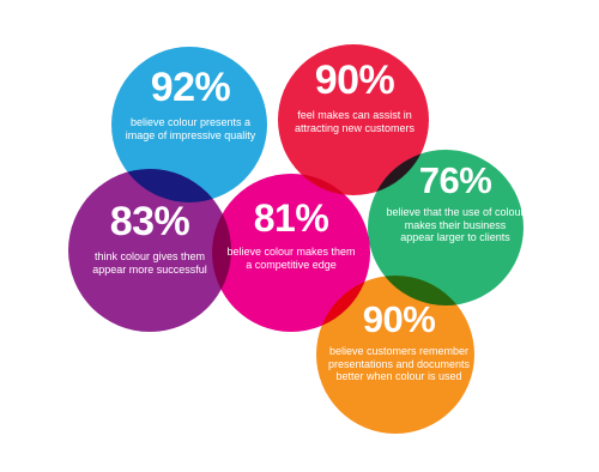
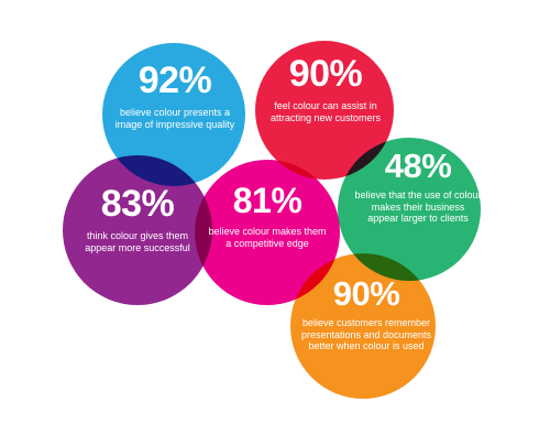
  92%
  believe colour presents a
  image of impressive quality
  90%
- feel makes can assist in
+ feel colour can assist in
  attracting new customers
- 76%
+ 48%
  believe that the use of colour
  makes their business
  appear larger to clients
  83%
  think colour gives them
  appear more successful
  81%
  believe colour makes them
  a competitive edge
  90%
  believe customers remember
  presentations and documents
  better when colour is used
